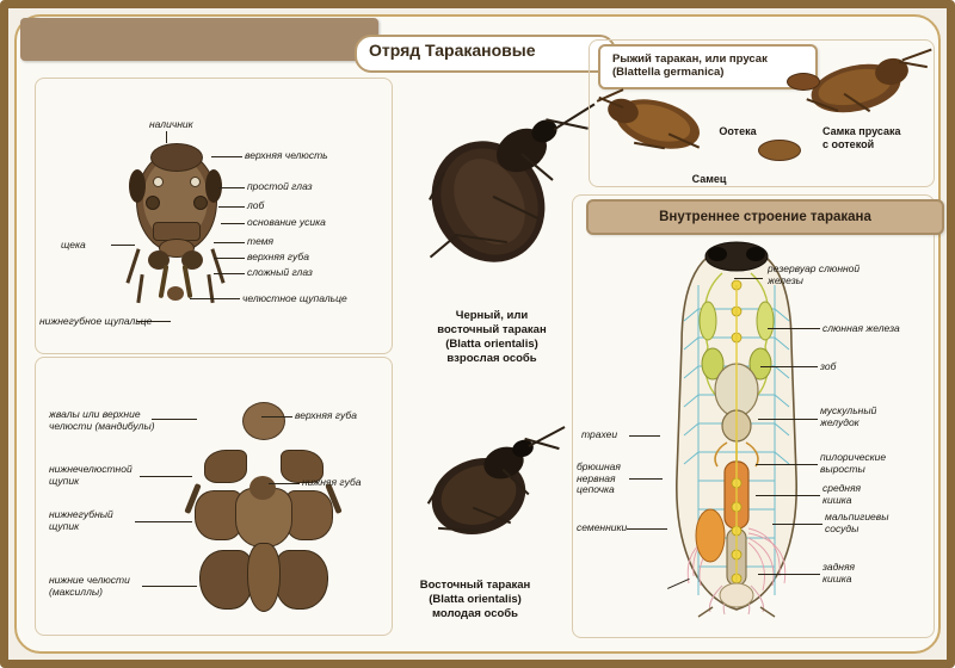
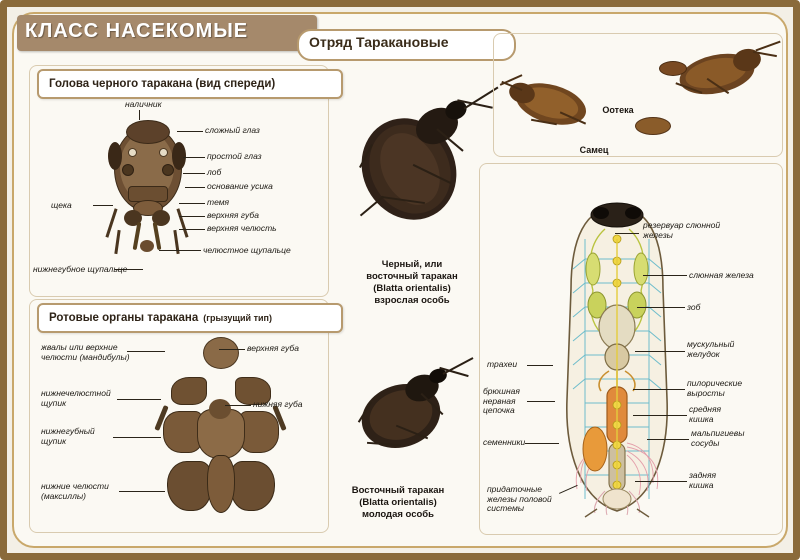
+ КЛАСС НАСЕКОМЫЕ
  Отряд Таракановые
+ Голова черного таракана (вид спереди)
  наличник
- верхняя челюсть
+ сложный глаз
  простой глаз
  лоб
  основание усика
  темя
  верхняя губа
- сложный глаз
+ верхняя челюсть
  щека
  челюстное щупальце
  нижнегубное щупальце
+ Ротовые органы таракана
+ (грызущий тип)
  жвалы или верхние
  челюсти (мандибулы)
  верхняя губа
  нижняя губа
  нижнечелюстной
  щупик
  нижнегубный
  щупик
  нижние челюсти
  (максиллы)
  Черный, или
  восточный таракан
  (Blatta orientalis)
  взрослая особь
  Восточный таракан
  (Blatta orientalis)
  молодая особь
- Рыжий таракан, или прусак
- (Blattella germanica)
  Самец
  Оотека
- Самка прусака
- с оотекой
- Внутреннее строение таракана
  резервуар слюнной
  железы
  слюнная железа
  зоб
  мускульный
  желудок
  пилорические
  выросты
  средняя
  кишка
  мальпигиевы
  сосуды
  задняя
  кишка
  трахеи
  брюшная
  нервная
  цепочка
  семенники
+ придаточные
+ железы половой
+ системы
